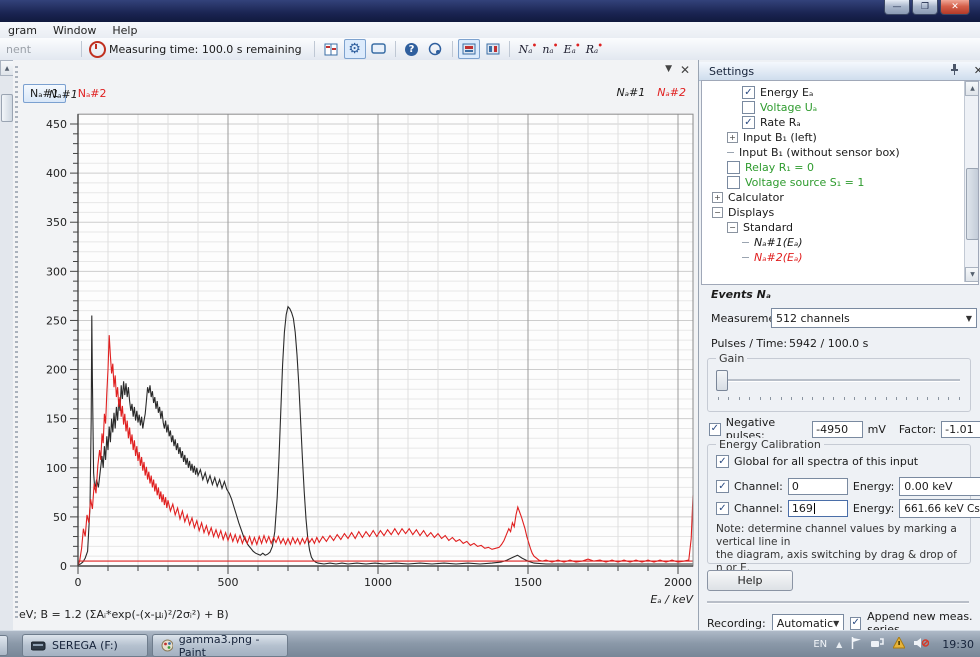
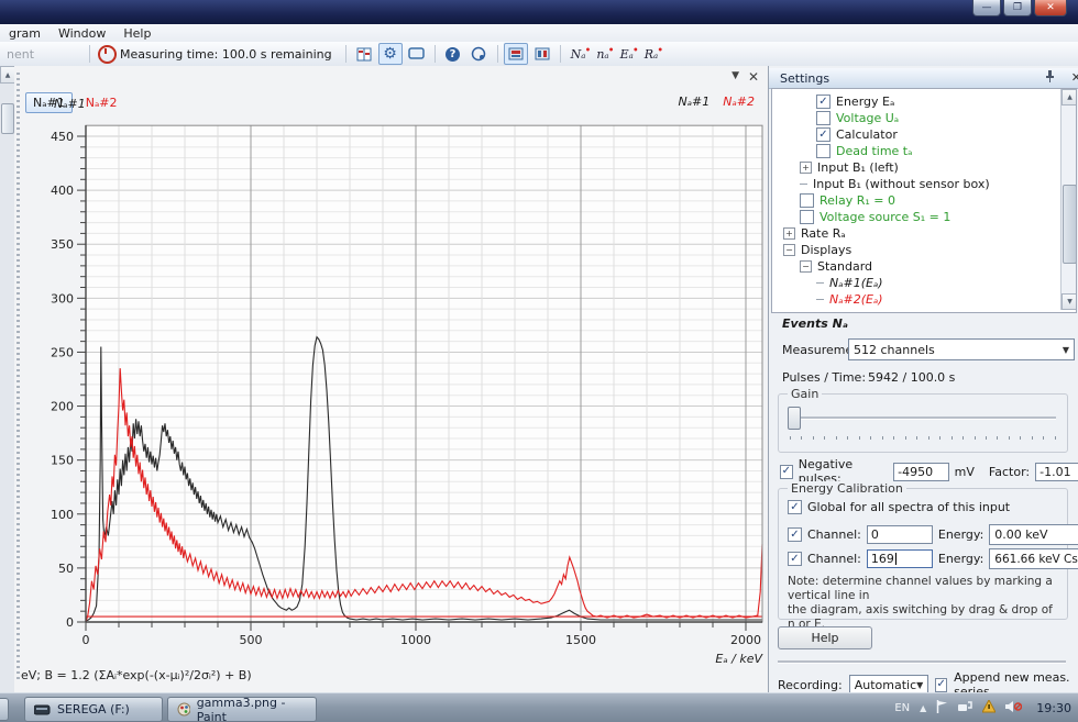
  —
  ❐
  ✕
  gram
  Window
  Help
  nent
  Measuring time: 100.0 s remaining
  ⚙
  ?
  Nₐ
  •
  nₐ
  •
  Eₐ
  •
  Rₐ
  •
  ▼
  ✕
  Nₐ#1
  Nₐ#2
  Nₐ#1
  Nₐ#2
  Nₐ#1
  0
  50
  100
  150
  200
  250
  300
  350
  400
  450
  0
  500
  1000
  1500
  2000
  Eₐ / keV
  eV; B = 1.2 (ΣAᵢ*exp(-(x-μᵢ)²/2σᵢ²) + B)
  Settings
  ✕
  ✓
  Energy Eₐ
  Voltage Uₐ
  ✓
- Rate Rₐ
+ Calculator
+ Dead time tₐ
  +
  Input B₁ (left)
  Input B₁ (without sensor box)
  Relay R₁ = 0
  Voltage source S₁ = 1
  +
- Calculator
+ Rate Rₐ
  −
  Displays
  −
  Standard
  Nₐ#1(Eₐ)
  Nₐ#2(Eₐ)
  Events Nₐ
  512 channels
  ▼
  Pulses / Time:
  5942 / 100.0 s
  Gain
  ✓
  Negative pulses:
  -4950
  mV
  Factor:
  -1.01
  Energy Calibration
  ✓
  Global for all spectra of this input
  ✓
  Channel:
  0
  Energy:
  0.00 keV
  ✓
  Channel:
  169
  Energy:
  661.66 keV Cs
  Note: determine channel values by marking a vertical line in
  the diagram, axis switching by drag & drop of n or E.
  Help
  Recording:
  Automatic
  ▼
  ✓
  Append new meas.
  SEREGA (F:)
  gamma3.png - Paint
  EN
  ▲
  19:30
